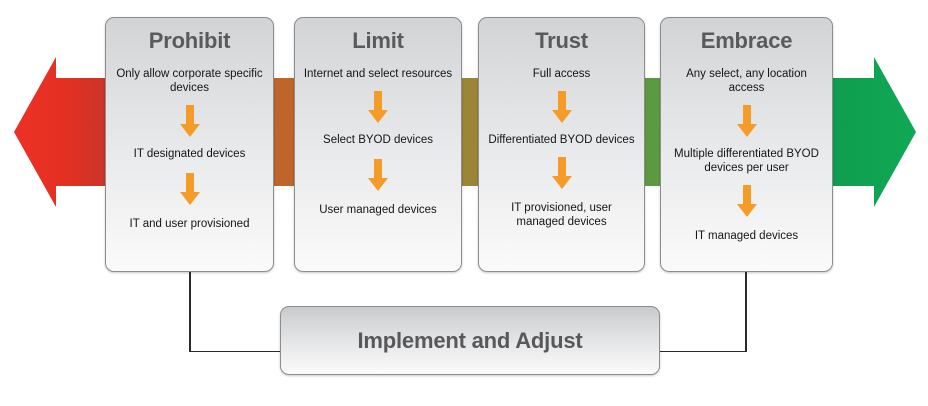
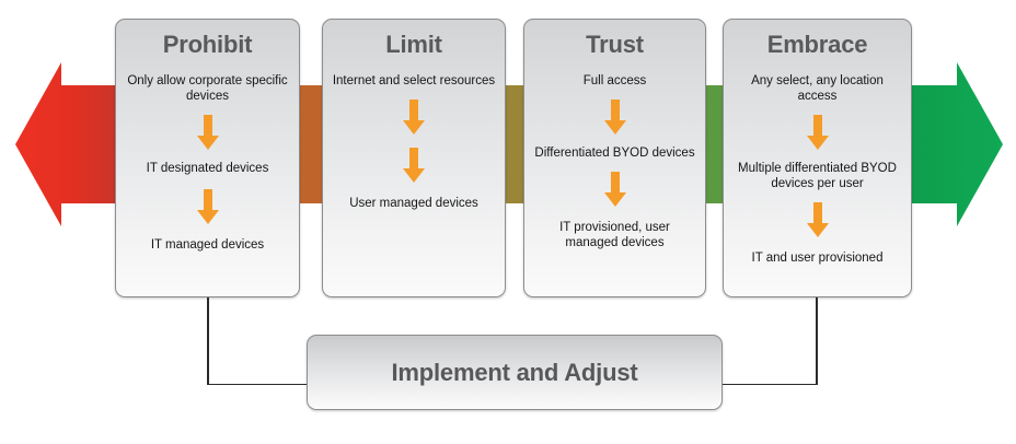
  Prohibit
  Only allow corporate specific devices
  IT designated devices
- IT and user provisioned
+ IT managed devices
  Limit
  Internet and select resources
- Select BYOD devices
  User managed devices
  Trust
  Full access
  Differentiated BYOD devices
  IT provisioned, user managed devices
  Embrace
  Any select, any location access
  Multiple differentiated BYOD devices per user
- IT managed devices
+ IT and user provisioned
  Implement and Adjust
